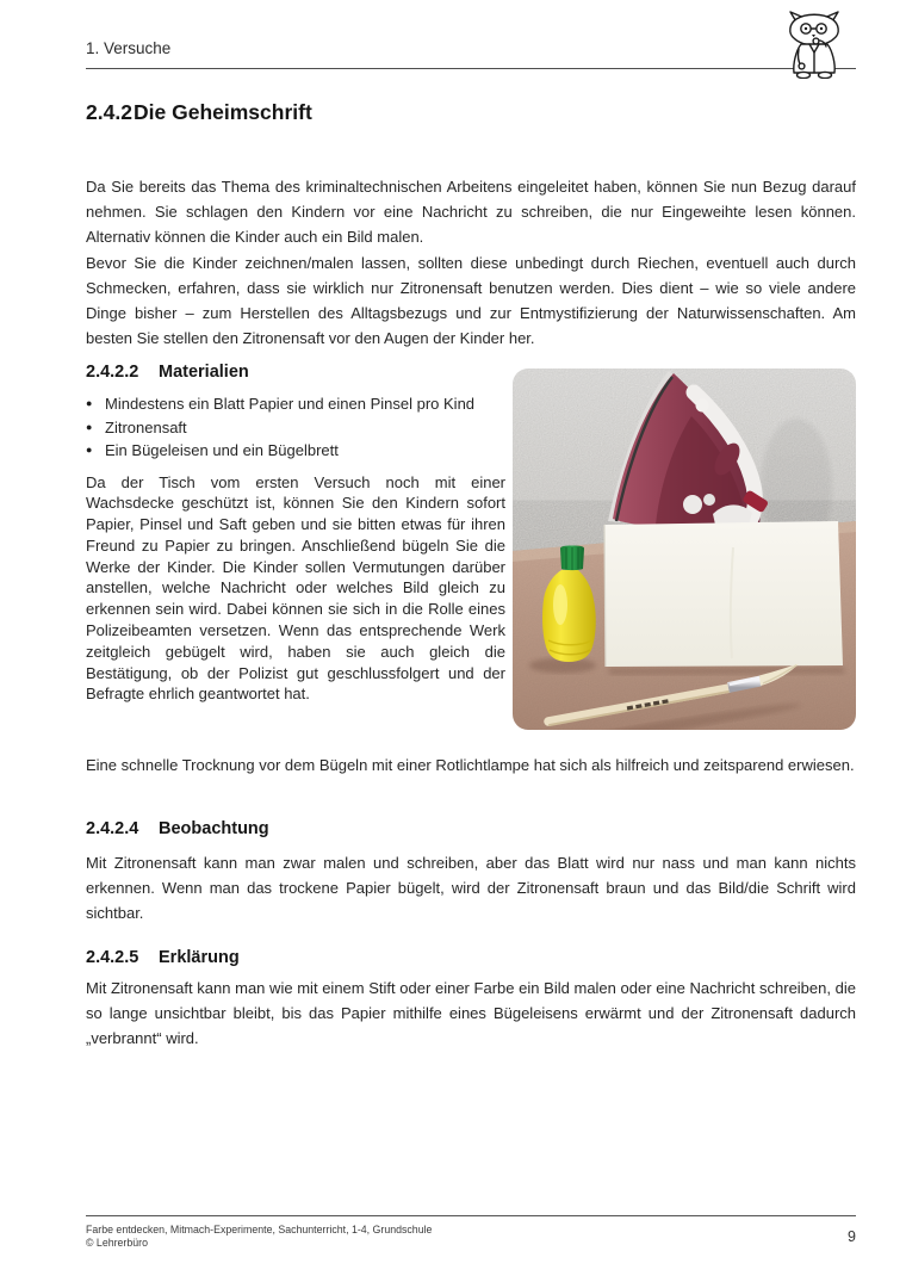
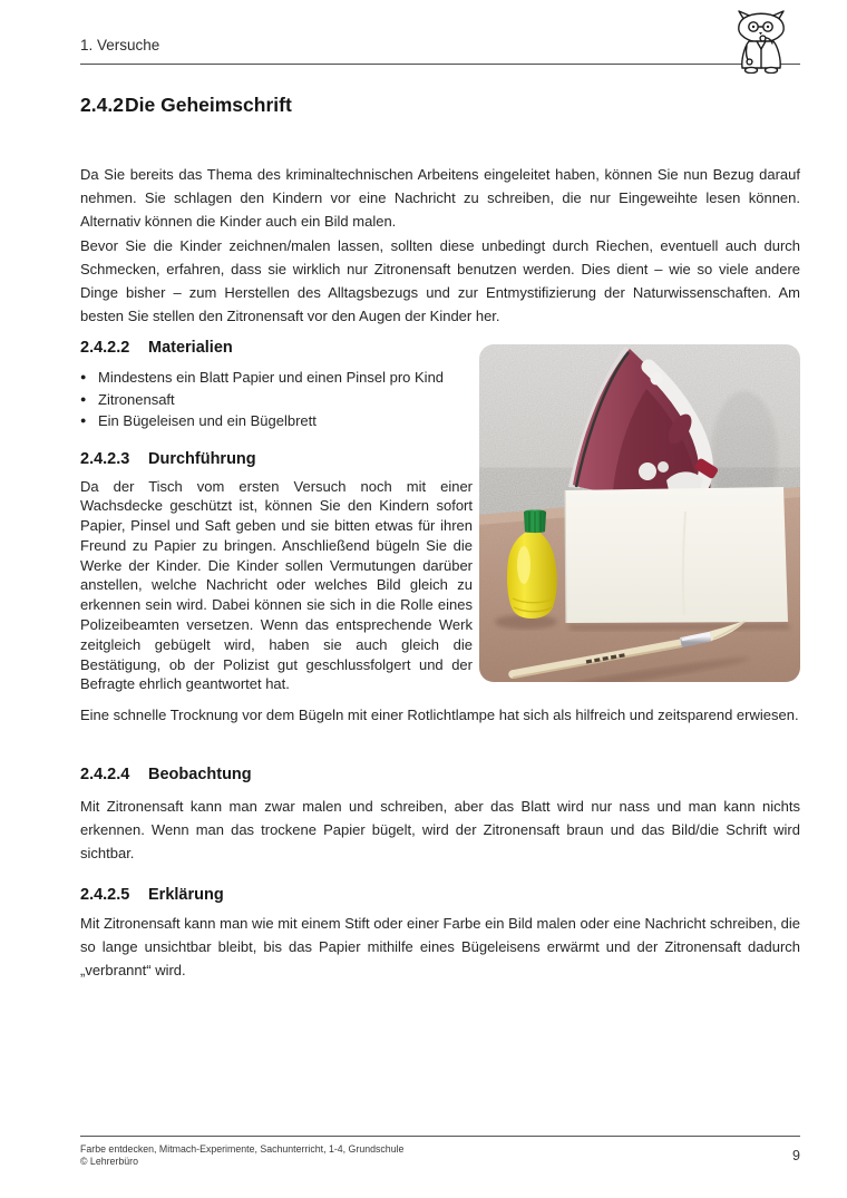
  1. Versuche
  2.4.2Die Geheimschrift
  Da Sie bereits das Thema des kriminaltechnischen Arbeitens eingeleitet haben, können Sie nun Bezug darauf nehmen. Sie schlagen den Kindern vor eine Nachricht zu schreiben, die nur Eingeweihte lesen können. Alternativ können die Kinder auch ein Bild malen.
  Bevor Sie die Kinder zeichnen/malen lassen, sollten diese unbedingt durch Riechen, eventuell auch durch Schmecken, erfahren, dass sie wirklich nur Zitronensaft benutzen werden. Dies dient – wie so viele andere Dinge bisher – zum Herstellen des Alltagsbezugs und zur Entmystifizierung der Naturwissenschaften. Am besten Sie stellen den Zitronensaft vor den Augen der Kinder her.
  2.4.2.2 Materialien
  ●
  Mindestens ein Blatt Papier und einen Pinsel pro Kind
  ●
  Zitronensaft
  ●
  Ein Bügeleisen und ein Bügelbrett
+ 2.4.2.3 Durchführung
  Da der Tisch vom ersten Versuch noch mit einer Wachsdecke geschützt ist, können Sie den Kindern sofort Papier, Pinsel und Saft geben und sie bitten etwas für ihren Freund zu Papier zu bringen. Anschließend bügeln Sie die Werke der Kinder. Die Kinder sollen Vermutungen darüber anstellen, welche Nachricht oder welches Bild gleich zu erkennen sein wird. Dabei können sie sich in die Rolle eines Polizeibeamten versetzen. Wenn das entsprechende Werk zeitgleich gebügelt wird, haben sie auch gleich die Bestätigung, ob der Polizist gut geschlussfolgert und der Befragte ehrlich geantwortet hat.
  Eine schnelle Trocknung vor dem Bügeln mit einer Rotlichtlampe hat sich als hilfreich und zeitsparend erwiesen.
  2.4.2.4 Beobachtung
  Mit Zitronensaft kann man zwar malen und schreiben, aber das Blatt wird nur nass und man kann nichts erkennen. Wenn man das trockene Papier bügelt, wird der Zitronensaft braun und das Bild/die Schrift wird sichtbar.
  2.4.2.5 Erklärung
  Mit Zitronensaft kann man wie mit einem Stift oder einer Farbe ein Bild malen oder eine Nachricht schreiben, die so lange unsichtbar bleibt, bis das Papier mithilfe eines Bügeleisens erwärmt und der Zitronensaft dadurch „verbrannt“ wird.
  Farbe entdecken, Mitmach-Experimente, Sachunterricht, 1-4, Grundschule
  © Lehrerbüro
  9
